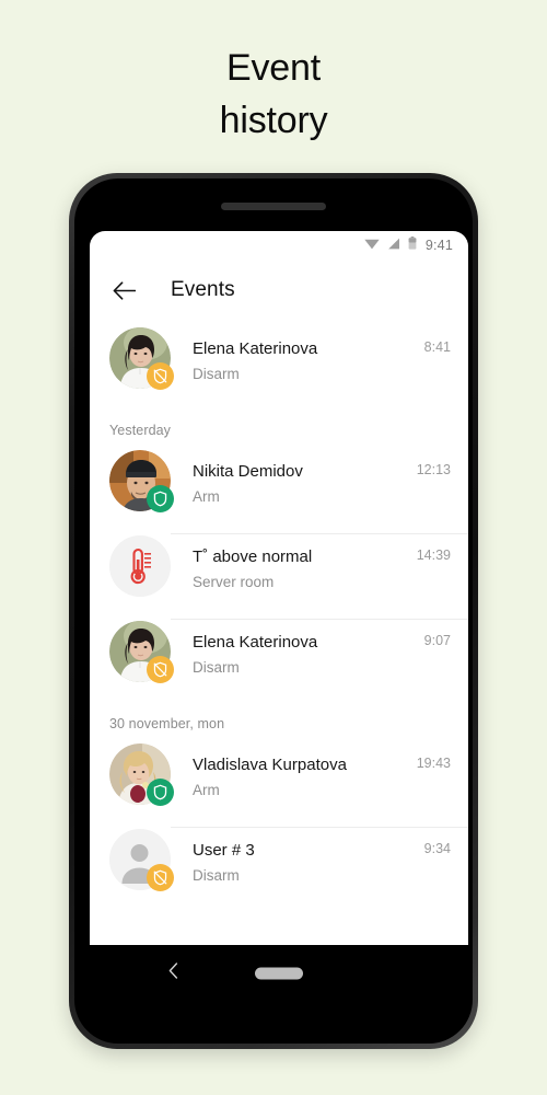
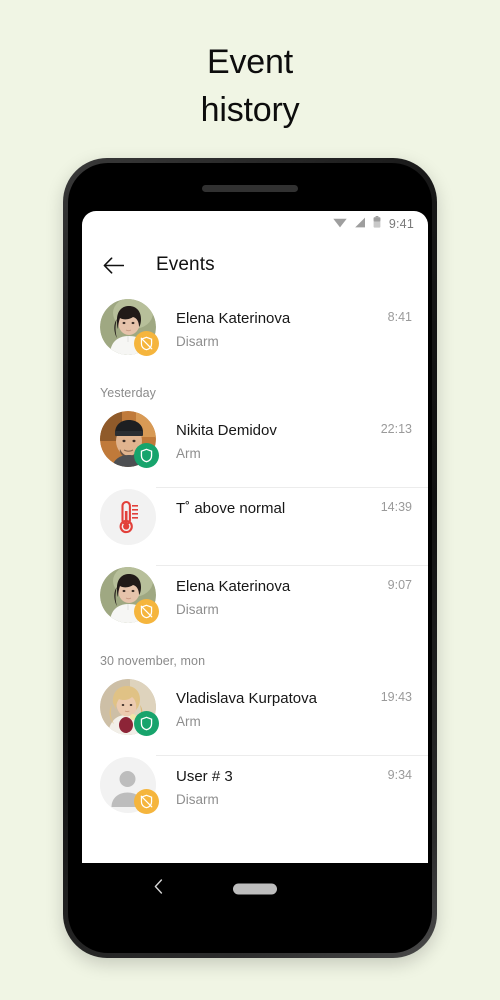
  Event
  history
  9:41
  Events
  Elena Katerinova
  Disarm
  8:41
  Yesterday
  Nikita Demidov
  Arm
- 12:13
+ 22:13
  T˚ above normal
- Server room
  14:39
  Elena Katerinova
  Disarm
  9:07
  30 november, mon
  Vladislava Kurpatova
  Arm
  19:43
  User # 3
  Disarm
  9:34
